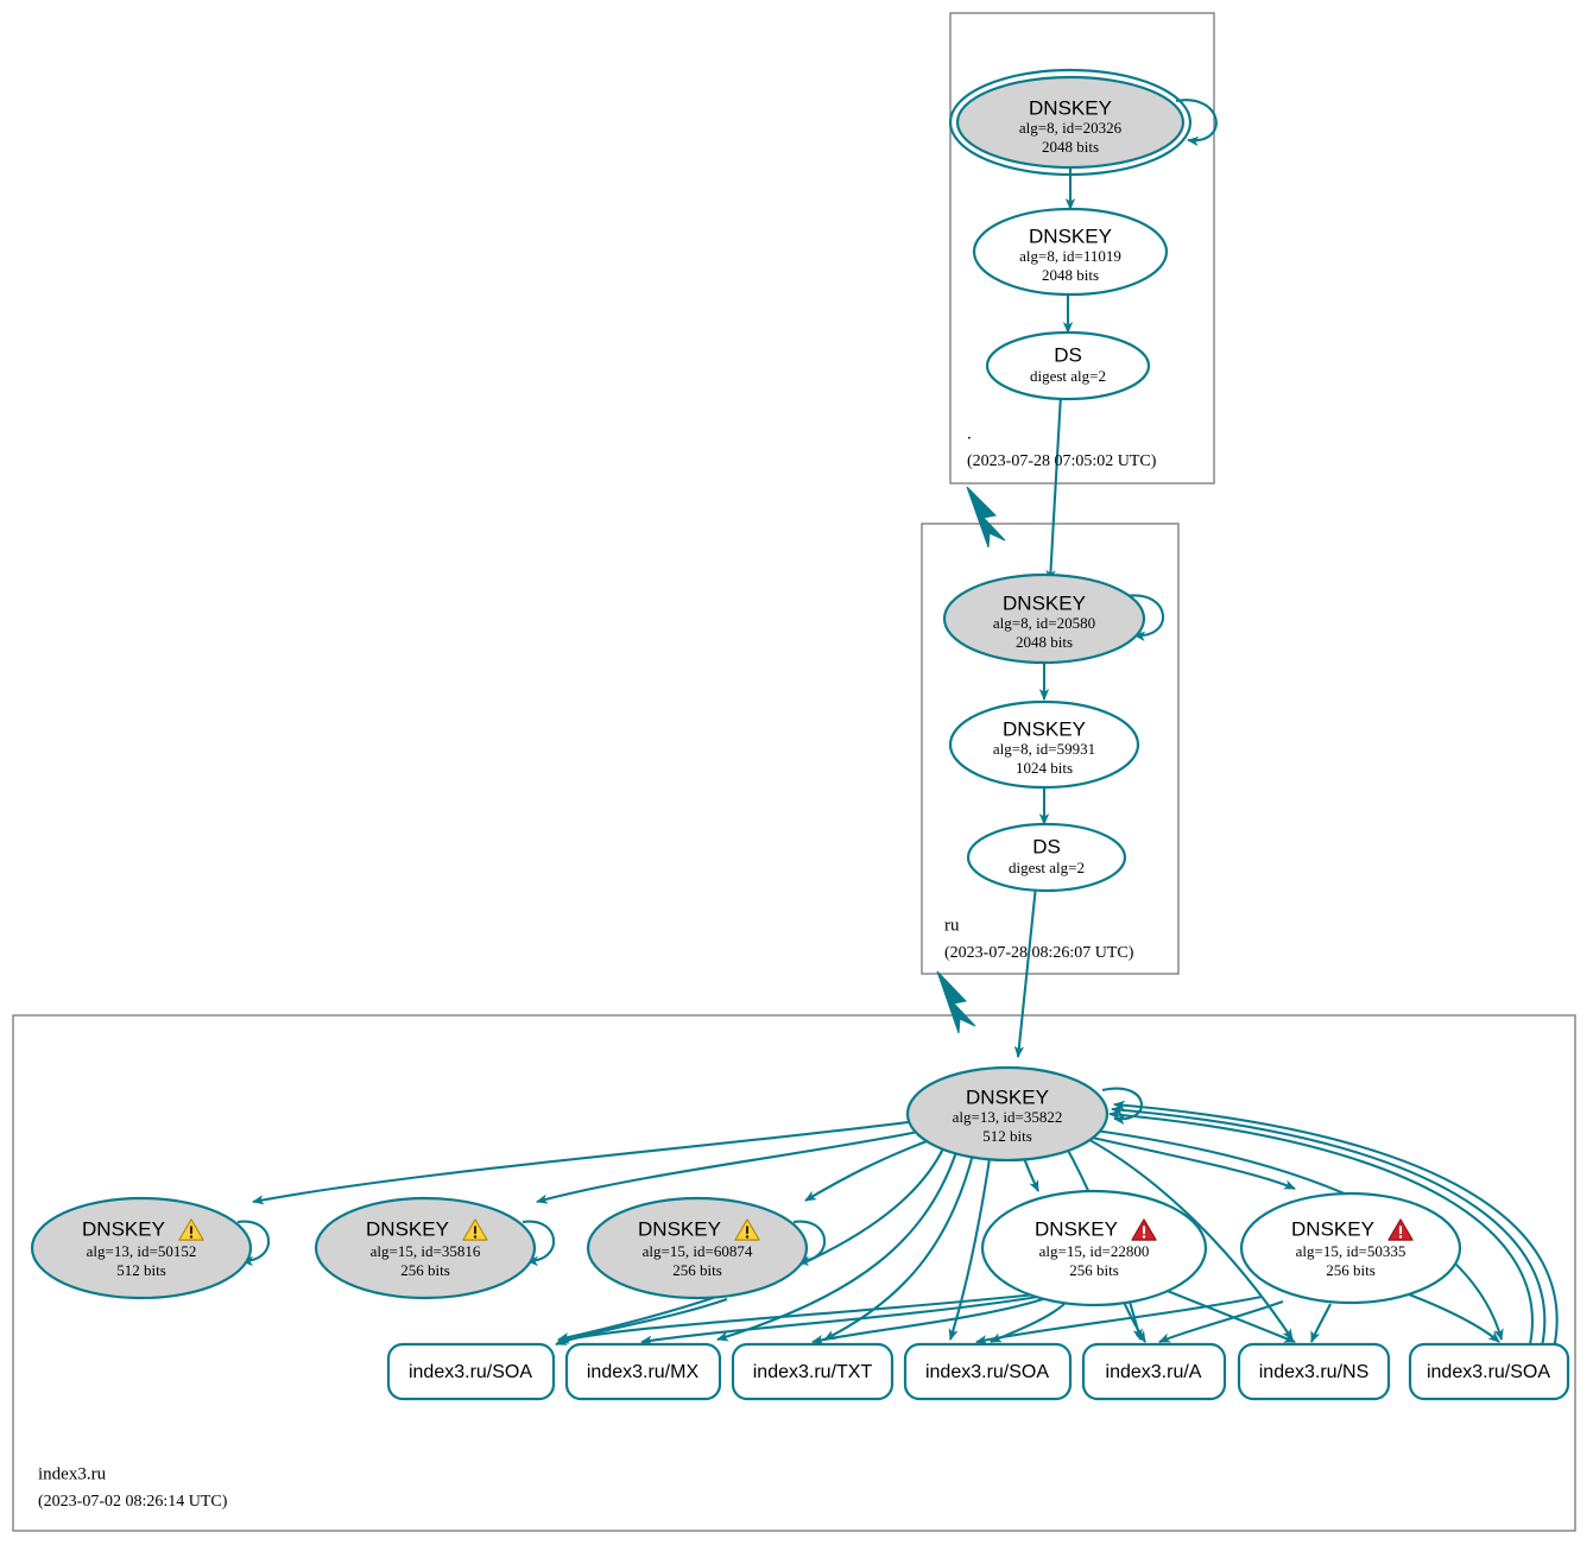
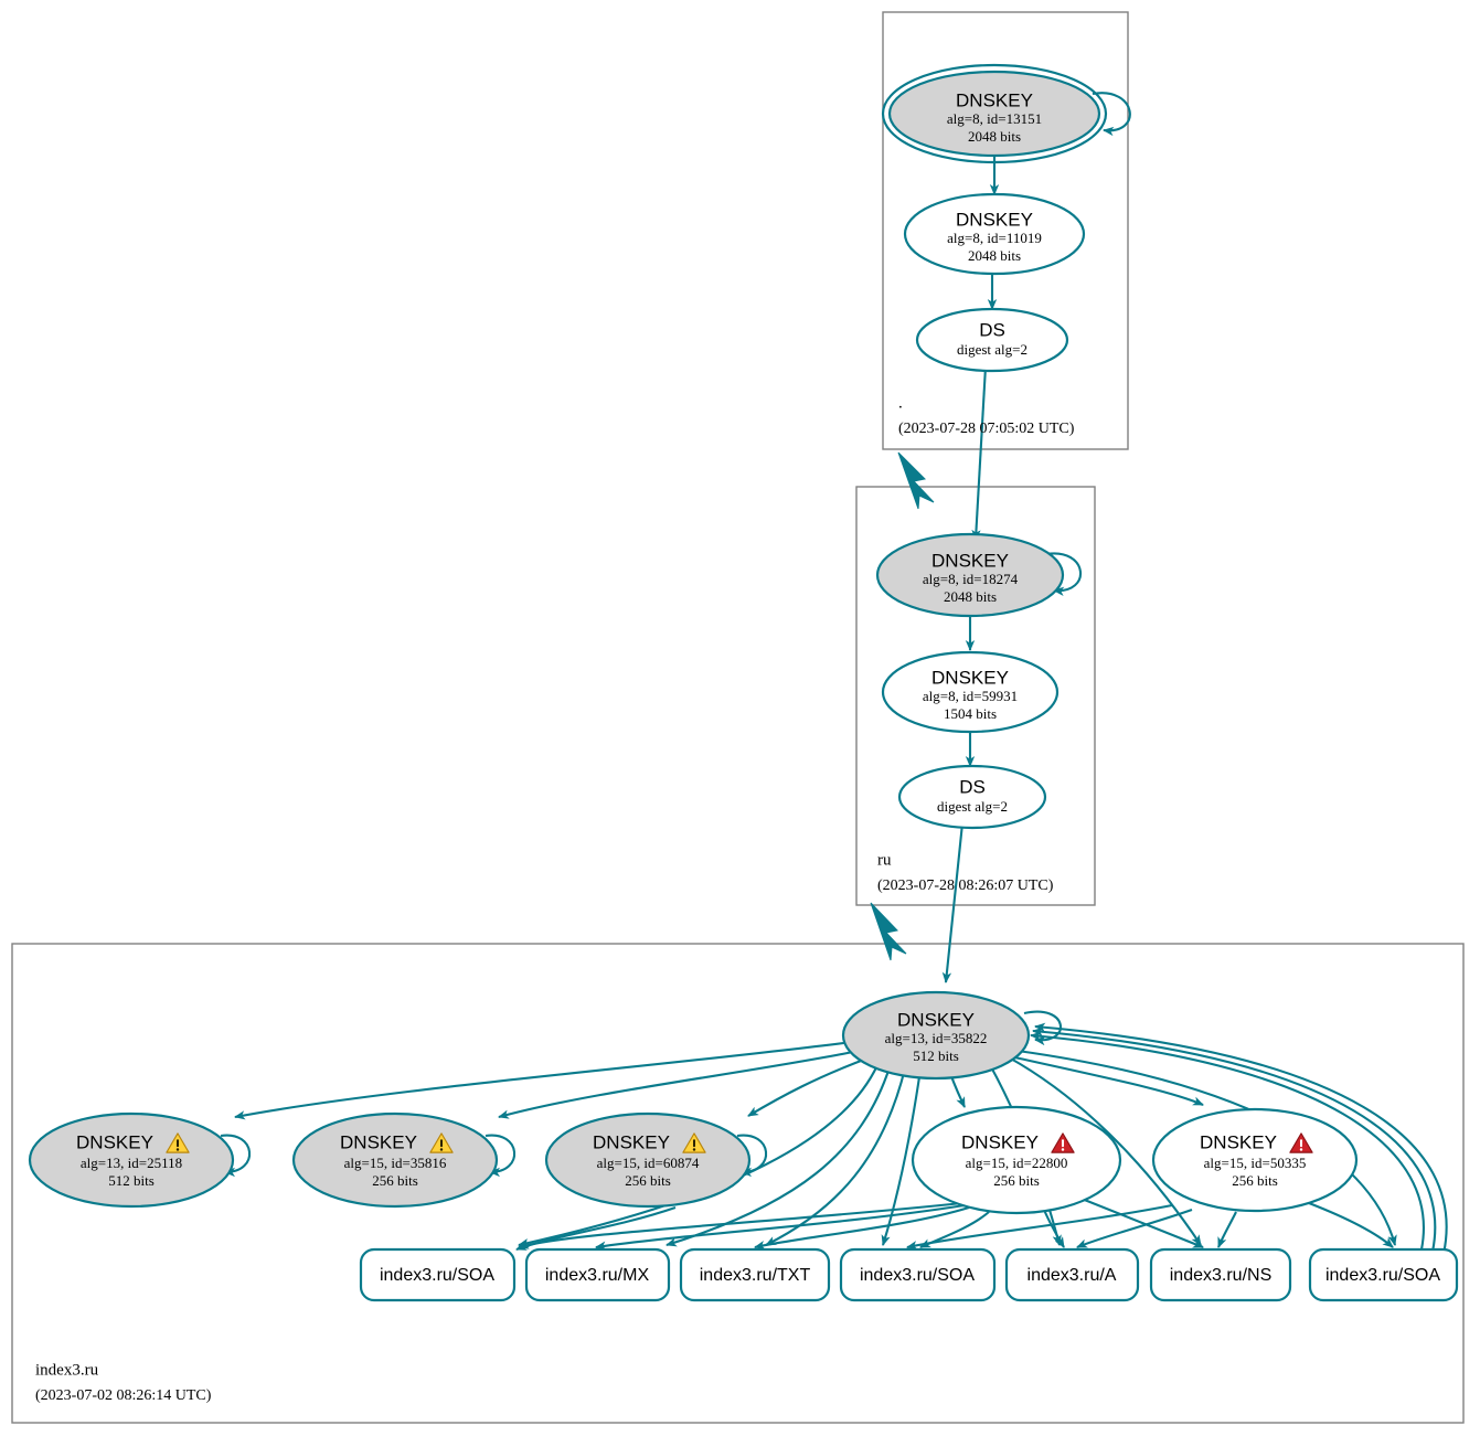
  DNSKEY
- alg=8, id=20326
+ alg=8, id=13151
  2048 bits
  DNSKEY
  alg=8, id=11019
  2048 bits
  DS
  digest alg=2
  .
  (2023-07-28 07:05:02 UTC)
  DNSKEY
- alg=8, id=20580
+ alg=8, id=18274
  2048 bits
  DNSKEY
  alg=8, id=59931
- 1024 bits
+ 1504 bits
  DS
  digest alg=2
  ru
  (2023-07-28 08:26:07 UTC)
  DNSKEY
  alg=13, id=35822
  512 bits
  DNSKEY
- alg=13, id=50152
+ alg=13, id=25118
  512 bits
  DNSKEY
  alg=15, id=35816
  256 bits
  DNSKEY
  alg=15, id=60874
  256 bits
  DNSKEY
  alg=15, id=22800
  256 bits
  DNSKEY
  alg=15, id=50335
  256 bits
  index3.ru/SOA
  index3.ru/MX
  index3.ru/TXT
  index3.ru/SOA
  index3.ru/A
  index3.ru/NS
  index3.ru/SOA
  index3.ru
  (2023-07-02 08:26:14 UTC)
